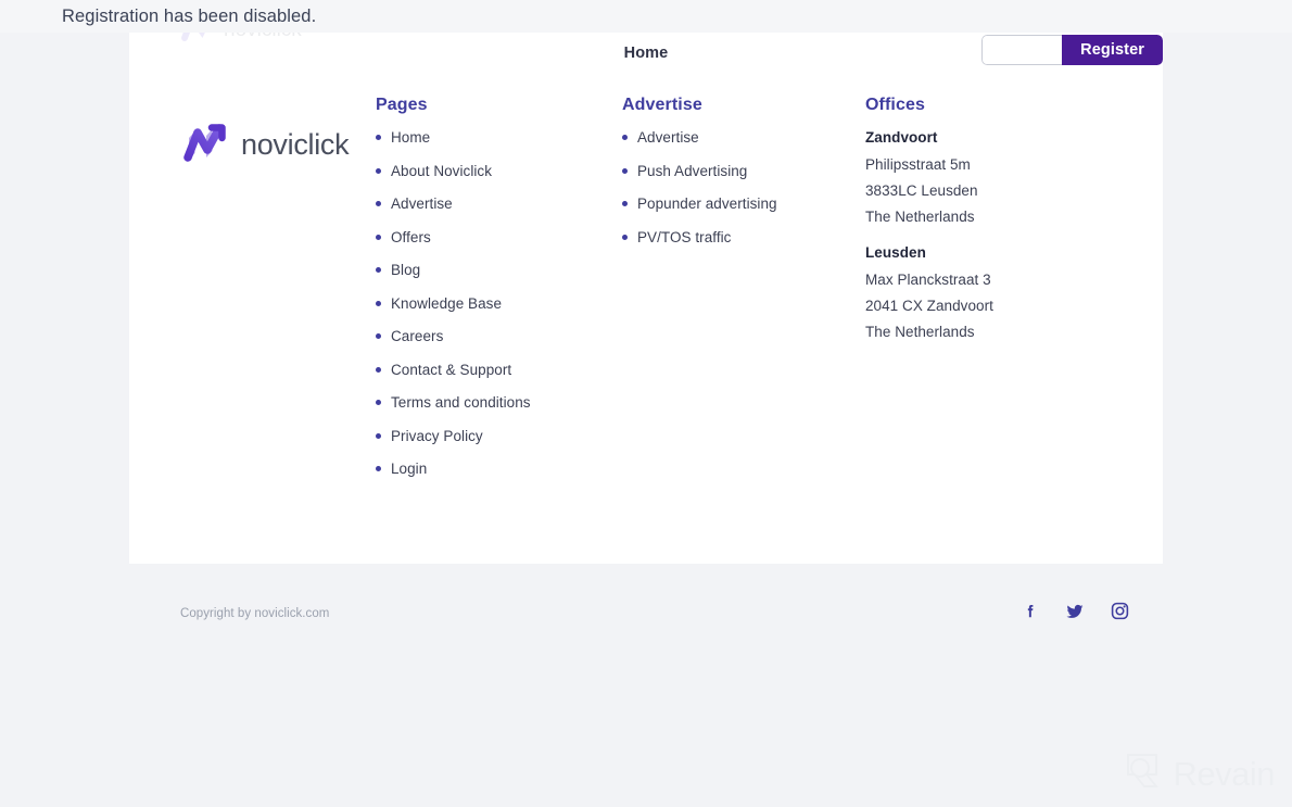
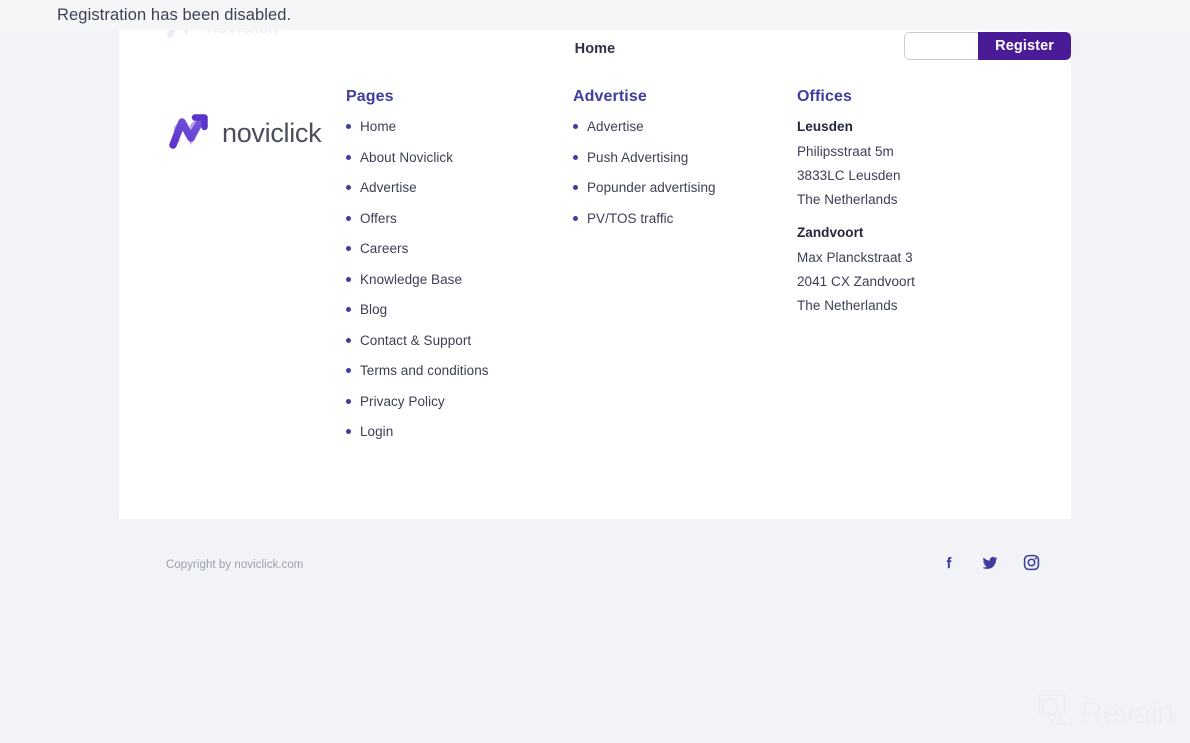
  Registration has been disabled.
  Home
  Register
  noviclick
  Pages
  Home
  About Noviclick
  Advertise
  Offers
- Blog
+ Careers
  Knowledge Base
- Careers
+ Blog
  Contact & Support
  Terms and conditions
  Privacy Policy
  Login
  Advertise
  Advertise
  Push Advertising
  Popunder advertising
  PV/TOS traffic
  Offices
- Zandvoort
+ Leusden
  Philipsstraat 5m
  3833LC Leusden
  The Netherlands
- Leusden
+ Zandvoort
  Max Planckstraat 3
  2041 CX Zandvoort
  The Netherlands
  Copyright by noviclick.com
